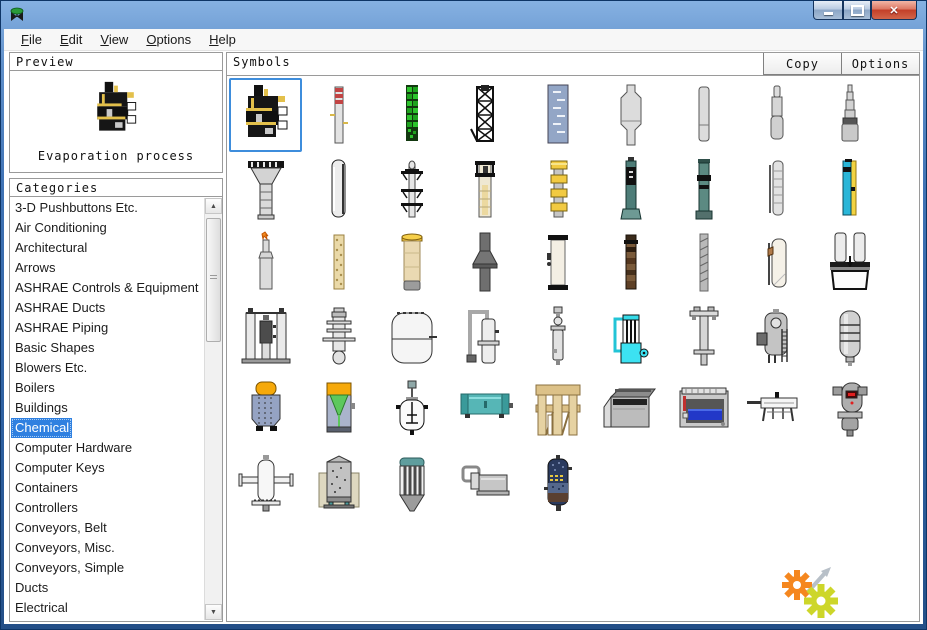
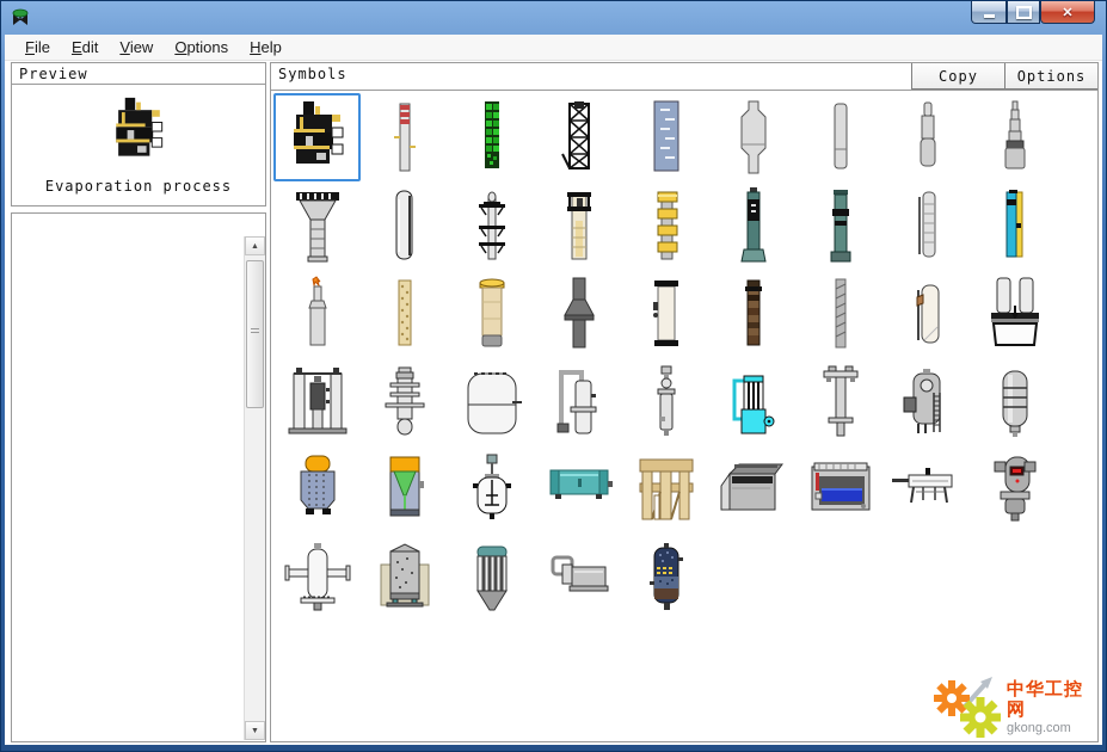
  ✕
  File
  Edit
  View
  Options
  Help
  Preview
  Evaporation process
- Categories
- 3-D Pushbuttons Etc.
- Air Conditioning
- Architectural
- Arrows
- ASHRAE Controls & Equipment
- ASHRAE Ducts
- ASHRAE Piping
- Basic Shapes
- Blowers Etc.
- Boilers
- Buildings
- Chemical
- Computer Hardware
- Computer Keys
- Containers
- Controllers
- Conveyors, Belt
- Conveyors, Misc.
- Conveyors, Simple
- Ducts
- Electrical
  Symbols
  Copy
  Options
+ 中华工控网
+ gkong.com
